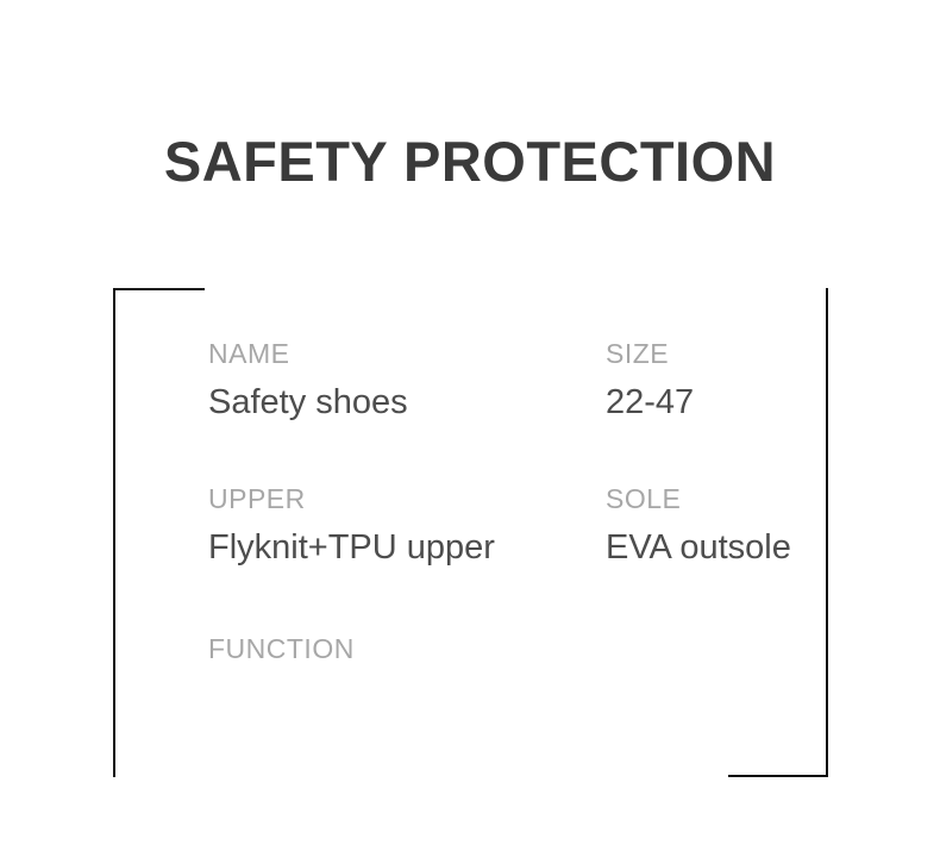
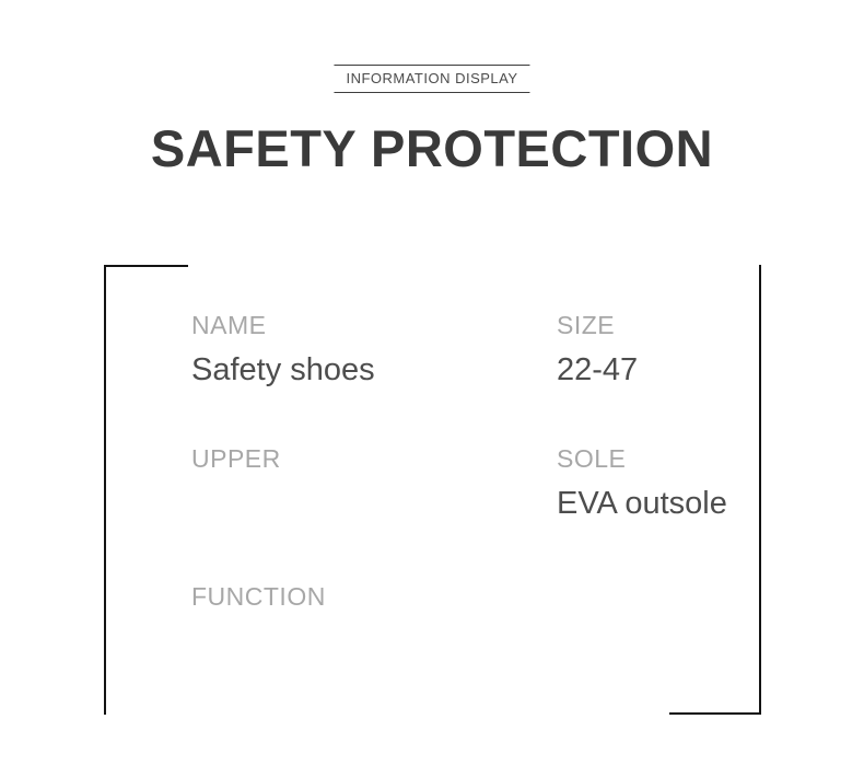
+ INFORMATION DISPLAY
  SAFETY PROTECTION
  NAME
  Safety shoes
  SIZE
  22-47
  UPPER
- Flyknit+TPU upper
  SOLE
  EVA outsole
  FUNCTION
